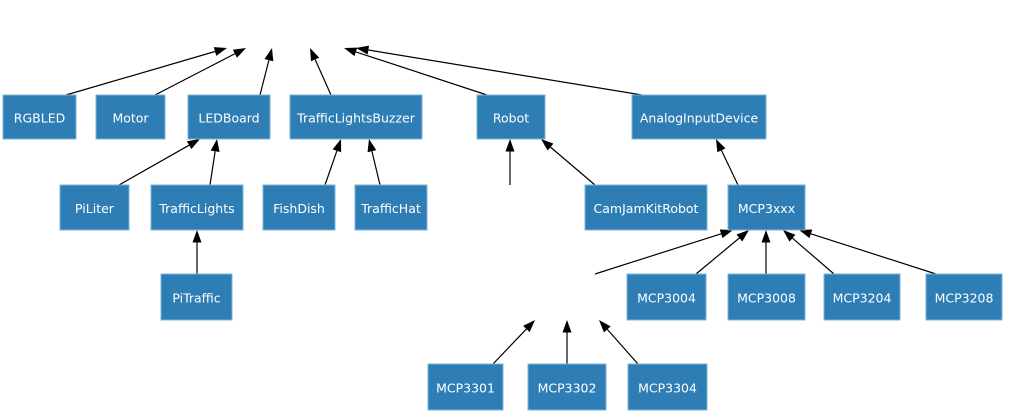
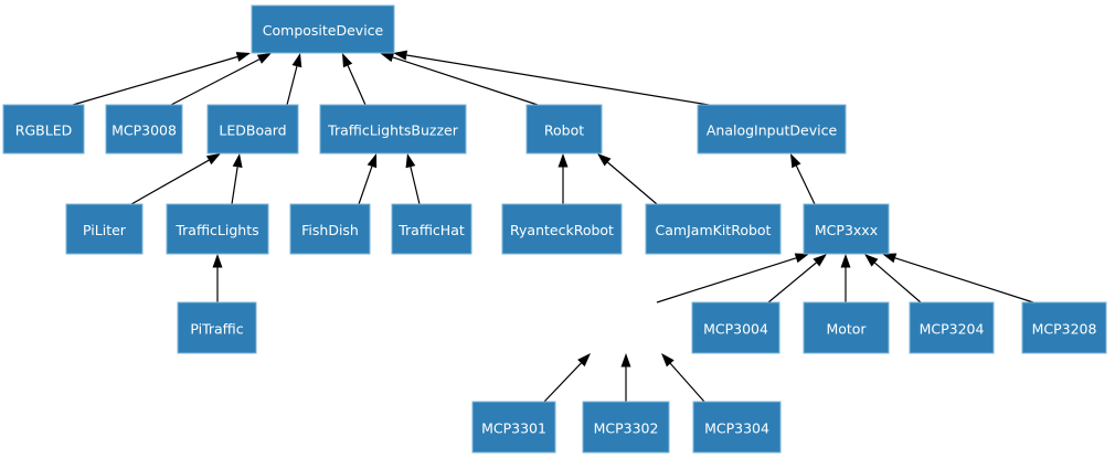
+ CompositeDevice
  RGBLED
- Motor
+ MCP3008
  LEDBoard
  TrafficLightsBuzzer
  Robot
  AnalogInputDevice
  PiLiter
  TrafficLights
  FishDish
  TrafficHat
+ RyanteckRobot
  CamJamKitRobot
  MCP3xxx
  PiTraffic
  MCP3004
- MCP3008
+ Motor
  MCP3204
  MCP3208
  MCP3301
  MCP3302
  MCP3304
